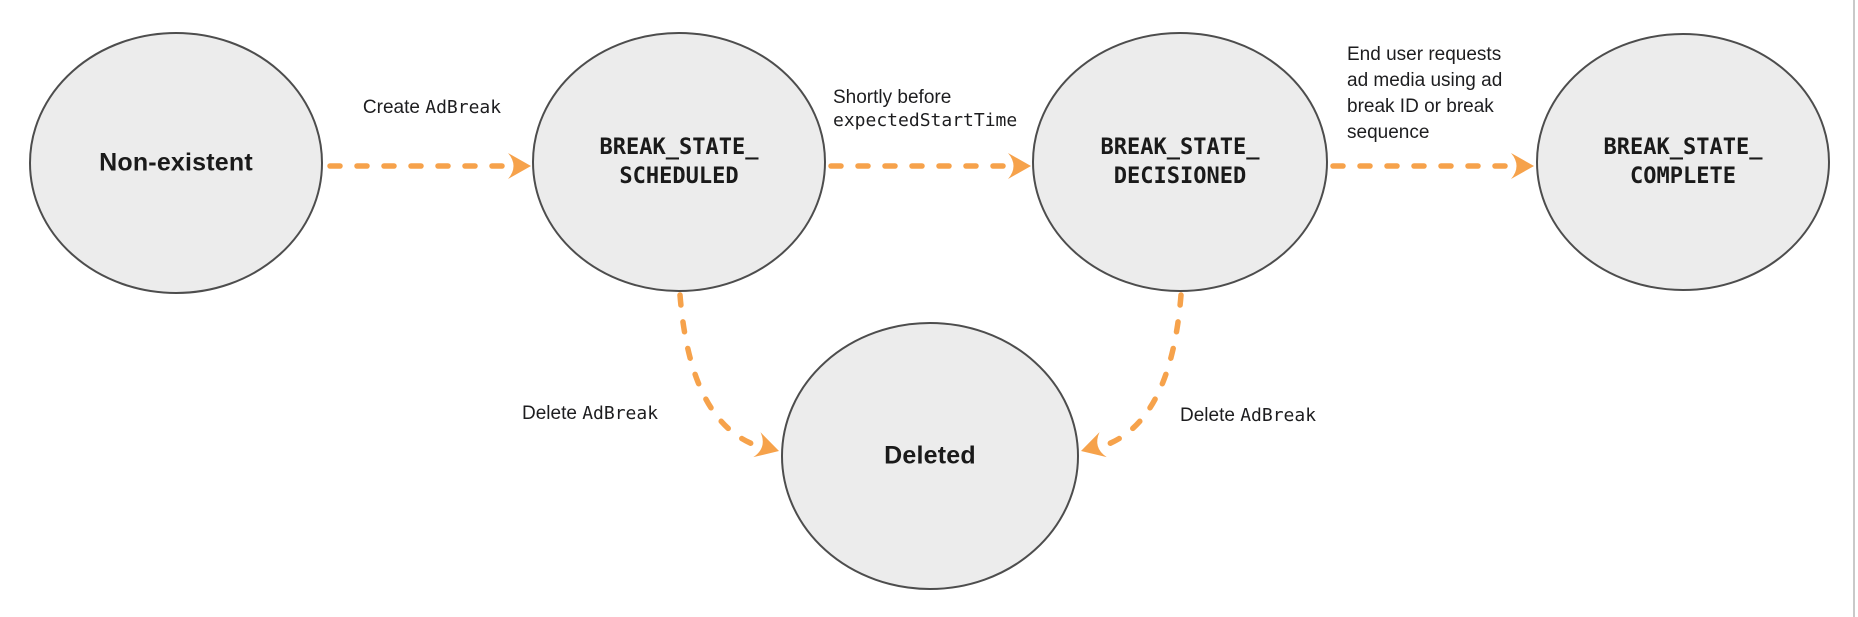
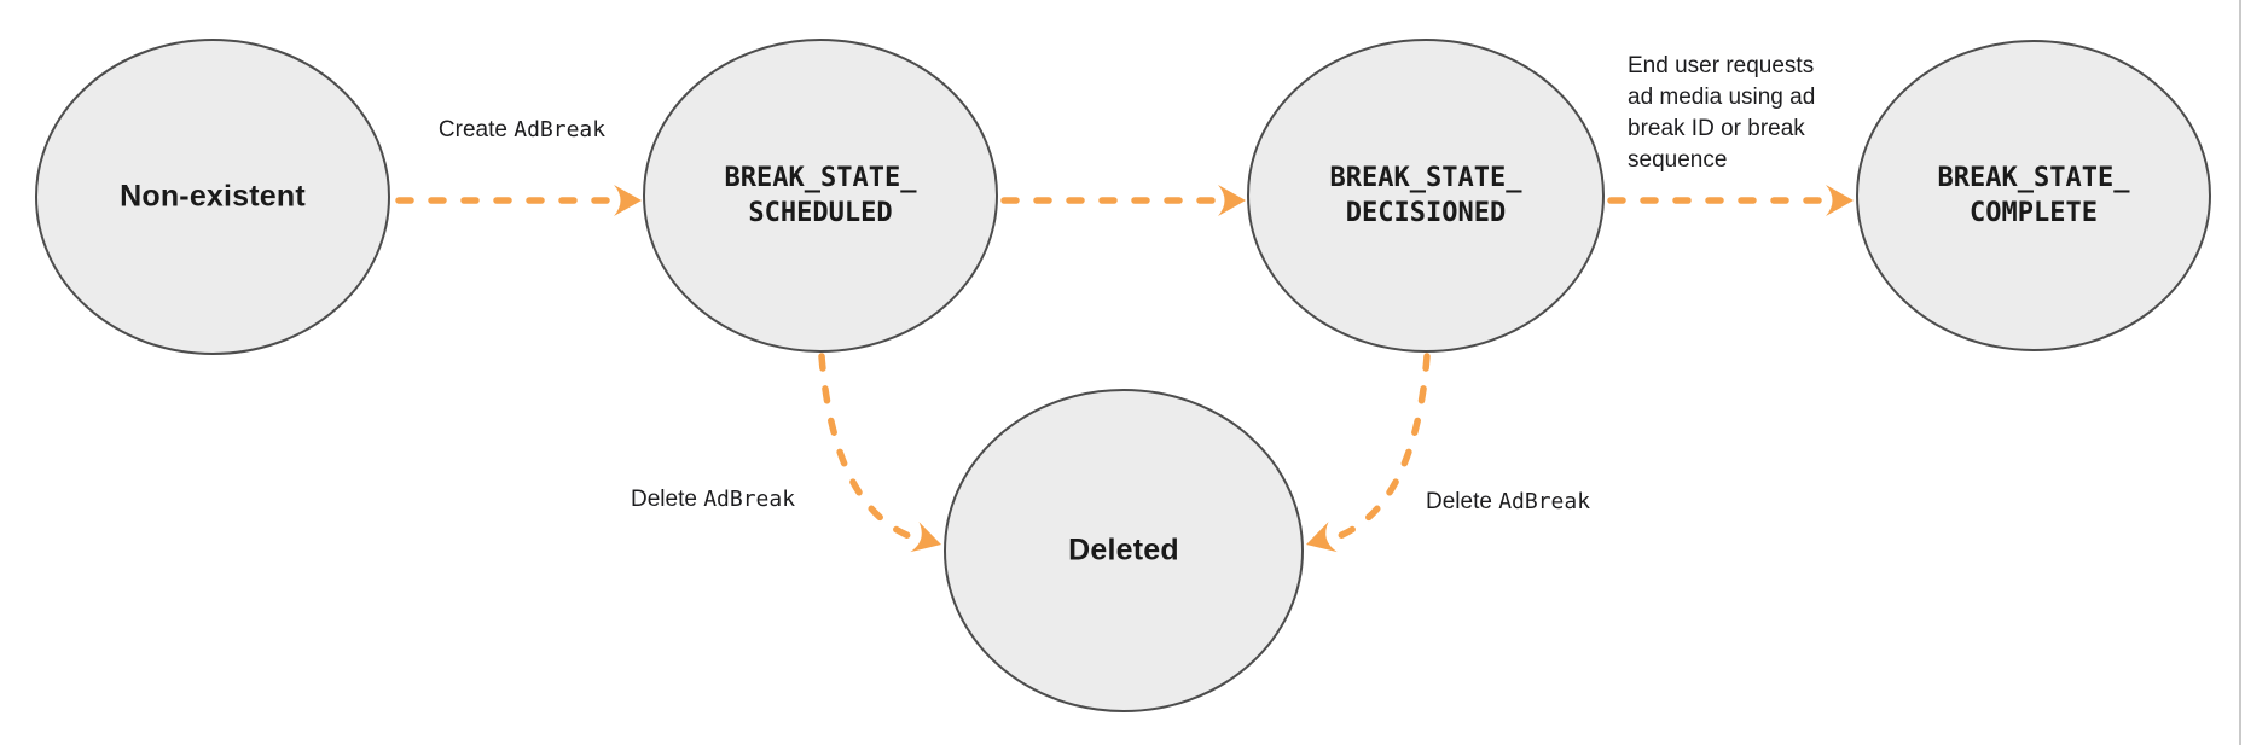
  Non-existent
  BREAK_STATE_
  SCHEDULED
  BREAK_STATE_
  DECISIONED
  BREAK_STATE_
  COMPLETE
  Deleted
  Create AdBreak
- Shortly before
- expectedStartTime
  End user requests
  ad media using ad
  break ID or break
  sequence
  Delete AdBreak
  Delete AdBreak
